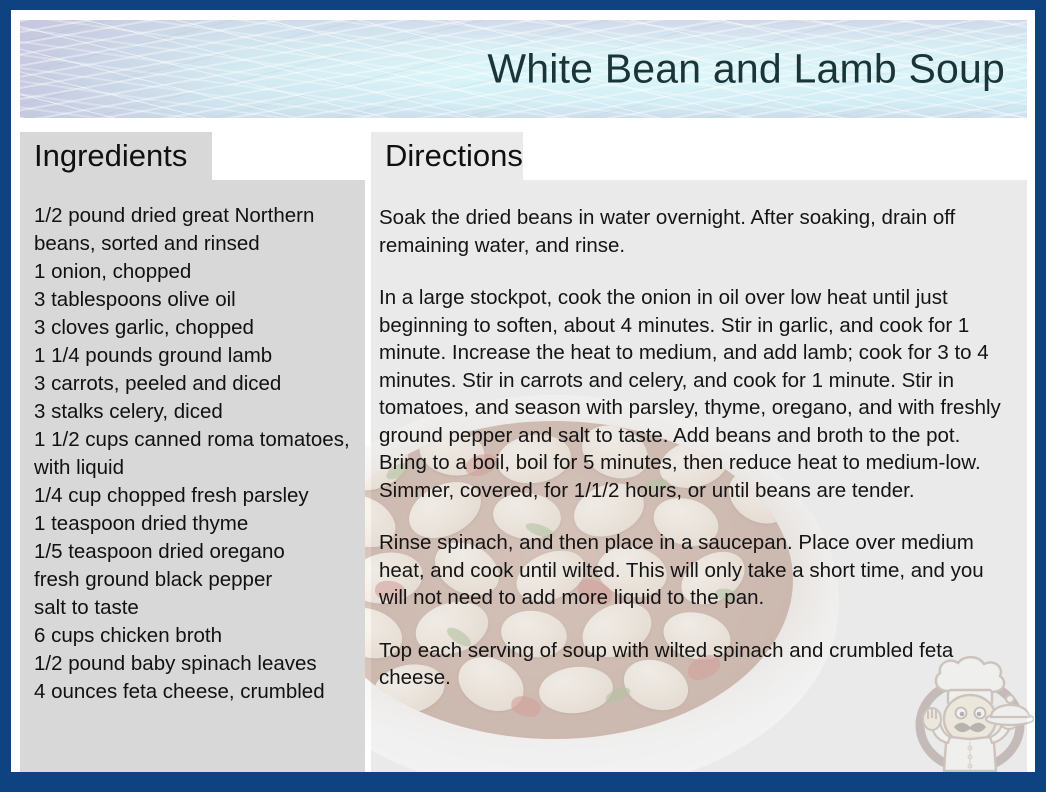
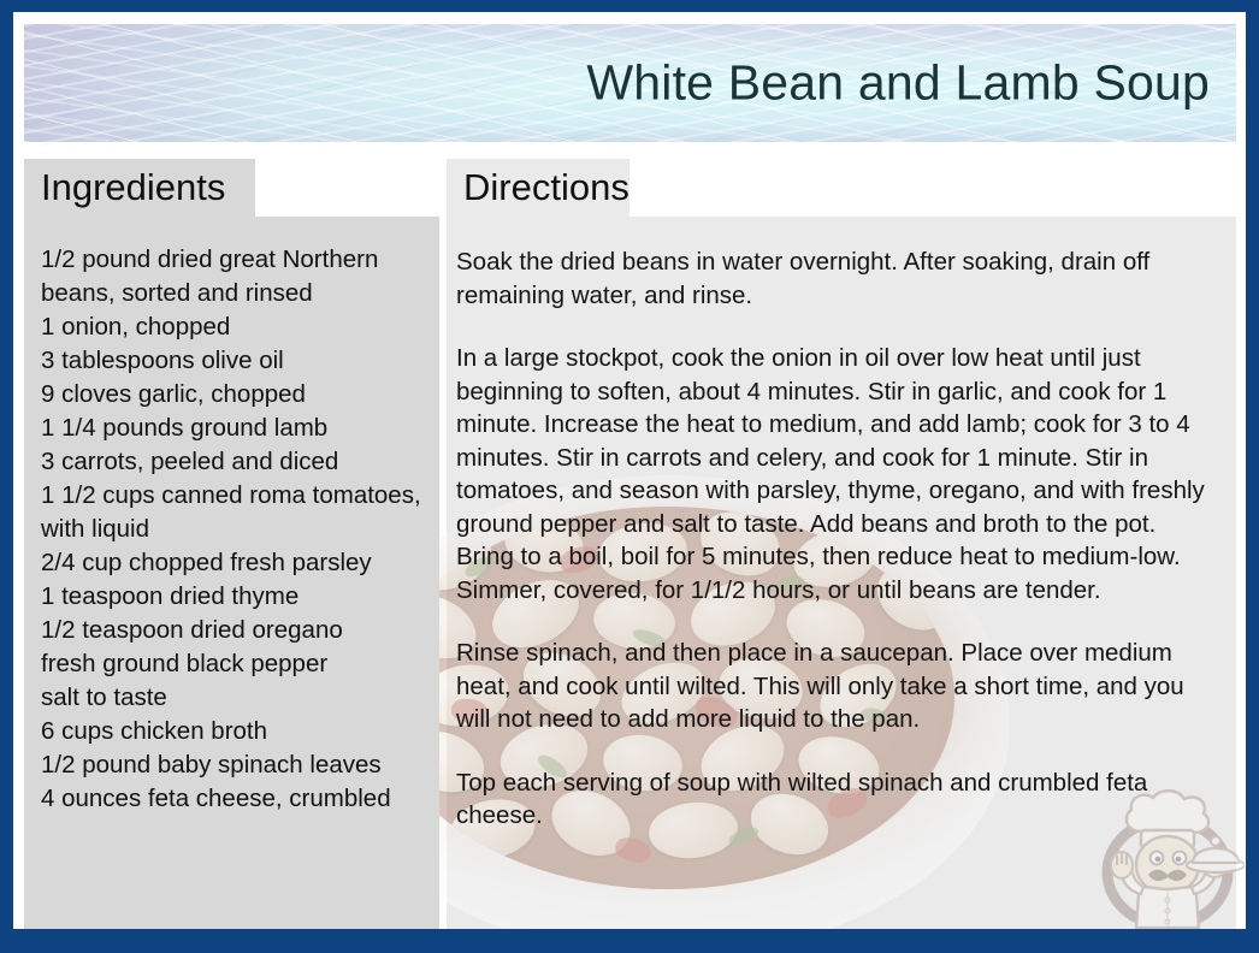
  White Bean and Lamb Soup
  Ingredients
  1/2 pound dried great Northern beans, sorted and rinsed
  1 onion, chopped
  3 tablespoons olive oil
- 3 cloves garlic, chopped
+ 9 cloves garlic, chopped
  1 1/4 pounds ground lamb
  3 carrots, peeled and diced
- 3 stalks celery, diced
  1 1/2 cups canned roma tomatoes, with liquid
- 1/4 cup chopped fresh parsley
+ 2/4 cup chopped fresh parsley
  1 teaspoon dried thyme
- 1/5 teaspoon dried oregano
+ 1/2 teaspoon dried oregano
  fresh ground black pepper
  salt to taste
  6 cups chicken broth
  1/2 pound baby spinach leaves
  4 ounces feta cheese, crumbled
  Directions
  Soak the dried beans in water overnight. After soaking, drain off remaining water, and rinse.
  In a large stockpot, cook the onion in oil over low heat until just beginning to soften, about 4 minutes. Stir in garlic, and cook for 1 minute. Increase the heat to medium, and add lamb; cook for 3 to 4 minutes. Stir in carrots and celery, and cook for 1 minute. Stir in tomatoes, and season with parsley, thyme, oregano, and with freshly ground pepper and salt to taste. Add beans and broth to the pot. Bring to a boil, boil for 5 minutes, then reduce heat to medium-low. Simmer, covered, for 1/1/2 hours, or until beans are tender.
  Rinse spinach, and then place in a saucepan. Place over medium heat, and cook until wilted. This will only take a short time, and you will not need to add more liquid to the pan.
  Top each serving of soup with wilted spinach and crumbled feta cheese.
